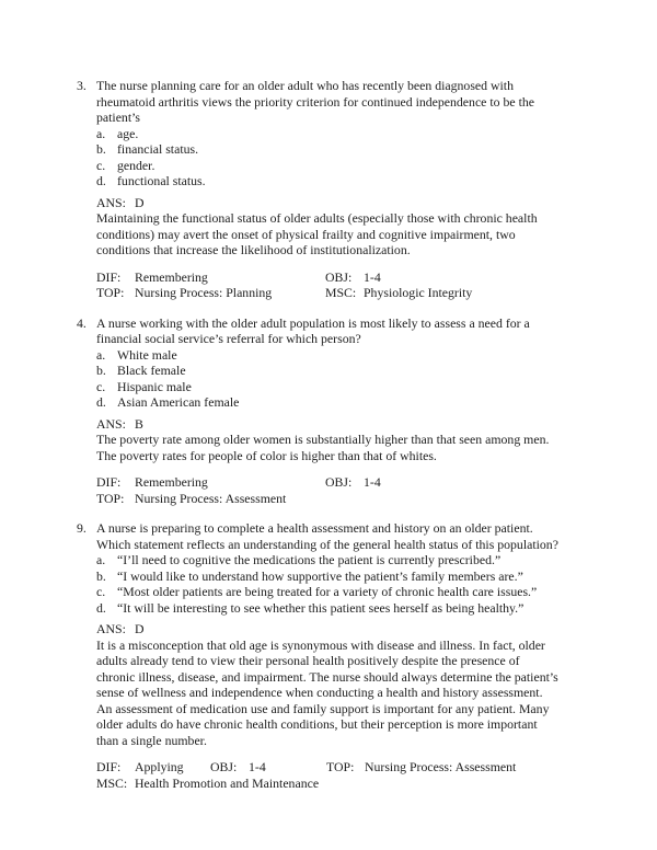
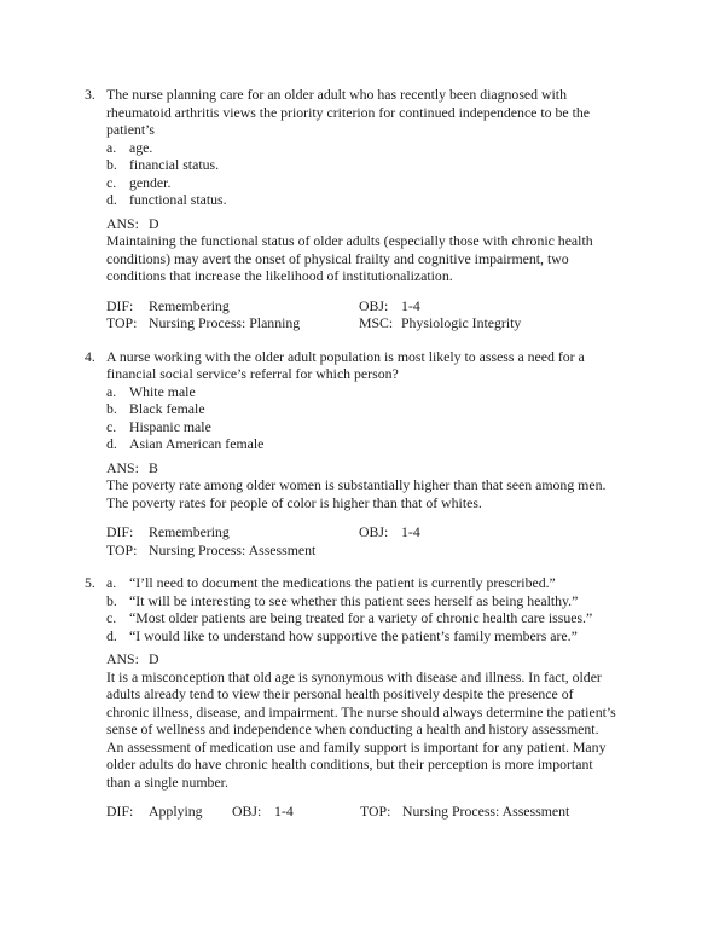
  3.
  The nurse planning care for an older adult who has recently been diagnosed with rheumatoid arthritis views the priority criterion for continued independence to be the patient’s
  a.
  age.
  b.
  financial status.
  c.
  gender.
  d.
  functional status.
  ANS: D
  Maintaining the functional status of older adults (especially those with chronic health conditions) may avert the onset of physical frailty and cognitive impairment, two conditions that increase the likelihood of institutionalization.
  DIF: Remembering
  OBJ: 1-4
  TOP: Nursing Process: Planning
  MSC: Physiologic Integrity
  4.
  A nurse working with the older adult population is most likely to assess a need for a financial social service’s referral for which person?
  a.
  White male
  b.
  Black female
  c.
  Hispanic male
  d.
  Asian American female
  ANS: B
  The poverty rate among older women is substantially higher than that seen among men. The poverty rates for people of color is higher than that of whites.
  DIF: Remembering
  OBJ: 1-4
  TOP: Nursing Process: Assessment
- 9.
+ 5.
- A nurse is preparing to complete a health assessment and history on an older patient. Which statement reflects an understanding of the general health status of this population?
  a.
- “I’ll need to cognitive the medications the patient is currently prescribed.”
+ “I’ll need to document the medications the patient is currently prescribed.”
  b.
- “I would like to understand how supportive the patient’s family members are.”
+ “It will be interesting to see whether this patient sees herself as being healthy.”
  c.
  “Most older patients are being treated for a variety of chronic health care issues.”
  d.
- “It will be interesting to see whether this patient sees herself as being healthy.”
+ “I would like to understand how supportive the patient’s family members are.”
  ANS: D
  It is a misconception that old age is synonymous with disease and illness. In fact, older adults already tend to view their personal health positively despite the presence of chronic illness, disease, and impairment. The nurse should always determine the patient’s sense of wellness and independence when conducting a health and history assessment. An assessment of medication use and family support is important for any patient. Many older adults do have chronic health conditions, but their perception is more important than a single number.
  DIF: Applying
  OBJ: 1-4
  TOP: Nursing Process: Assessment
- MSC: Health Promotion and Maintenance
